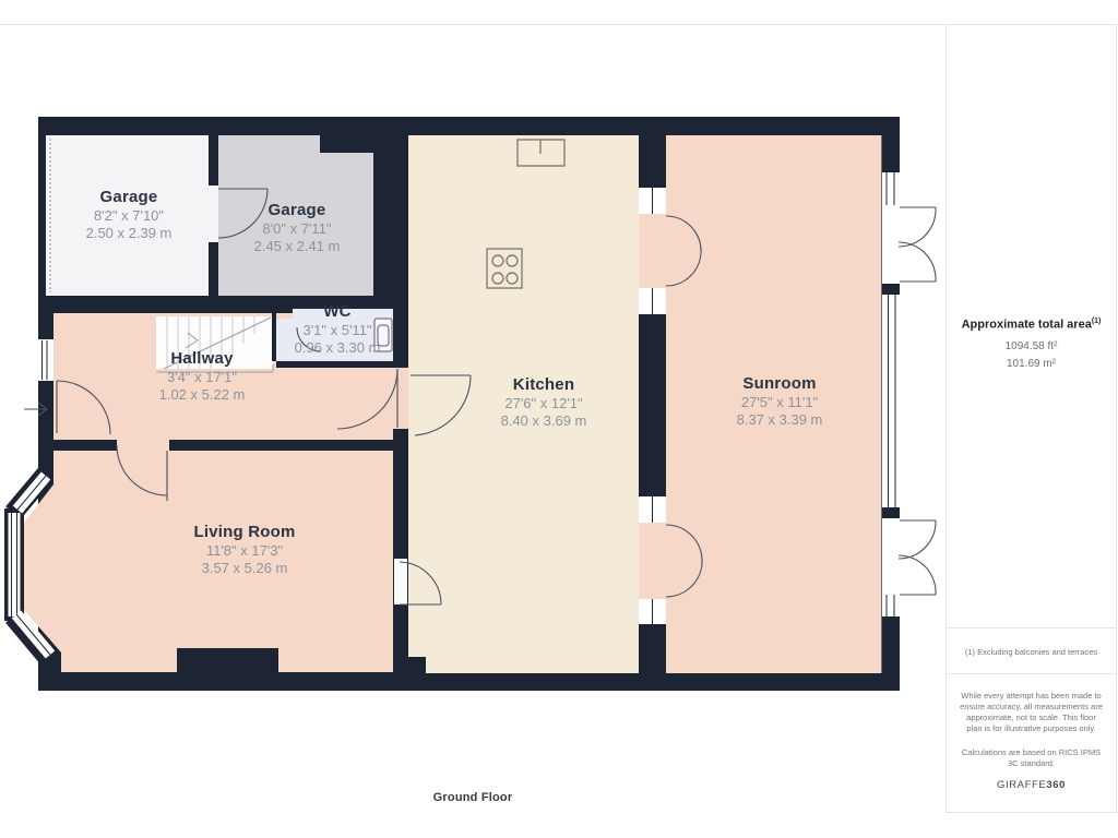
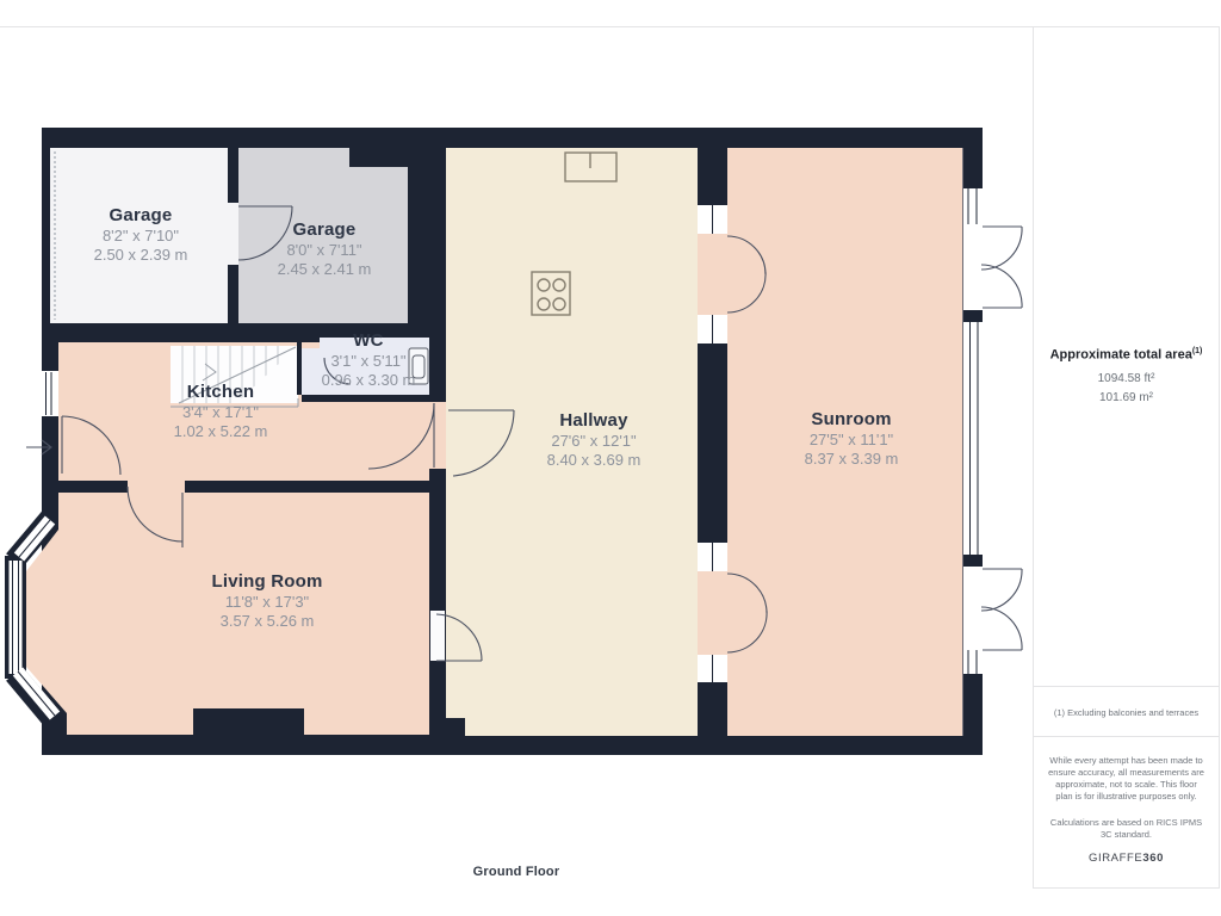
  Garage
  8'2" x 7'10"
  2.50 x 2.39 m
  Garage
  8'0" x 7'11"
  2.45 x 2.41 m
  WC
  3'1" x 5'11"
  0.96 x 3.30 m
- Hallway
+ Kitchen
  3'4" x 17'1"
  1.02 x 5.22 m
- Kitchen
+ Hallway
  27'6" x 12'1"
  8.40 x 3.69 m
  Sunroom
  27'5" x 11'1"
  8.37 x 3.39 m
  Living Room
  11'8" x 17'3"
  3.57 x 5.26 m
  Ground Floor
  Approximate total area
  1094.58 ft²
  101.69 m²
  (1) Excluding balconies and terraces
  While every attempt has been made to ensure accuracy, all measurements are approximate, not to scale. This floor plan is for illustrative purposes only.
  Calculations are based on RICS IPMS 3C standard.
  GIRAFFE360
